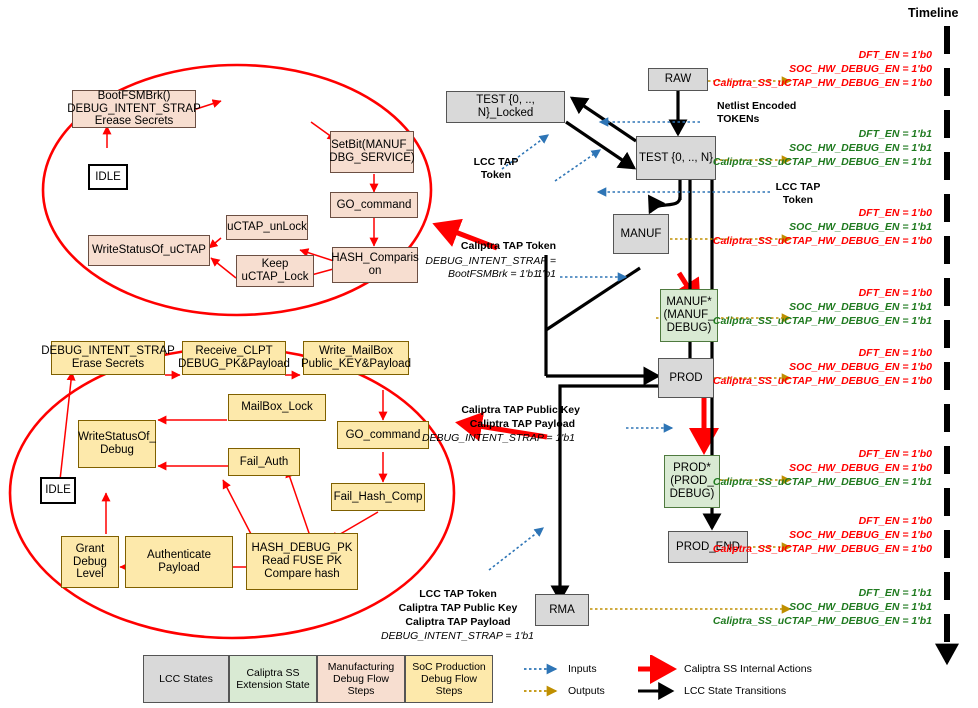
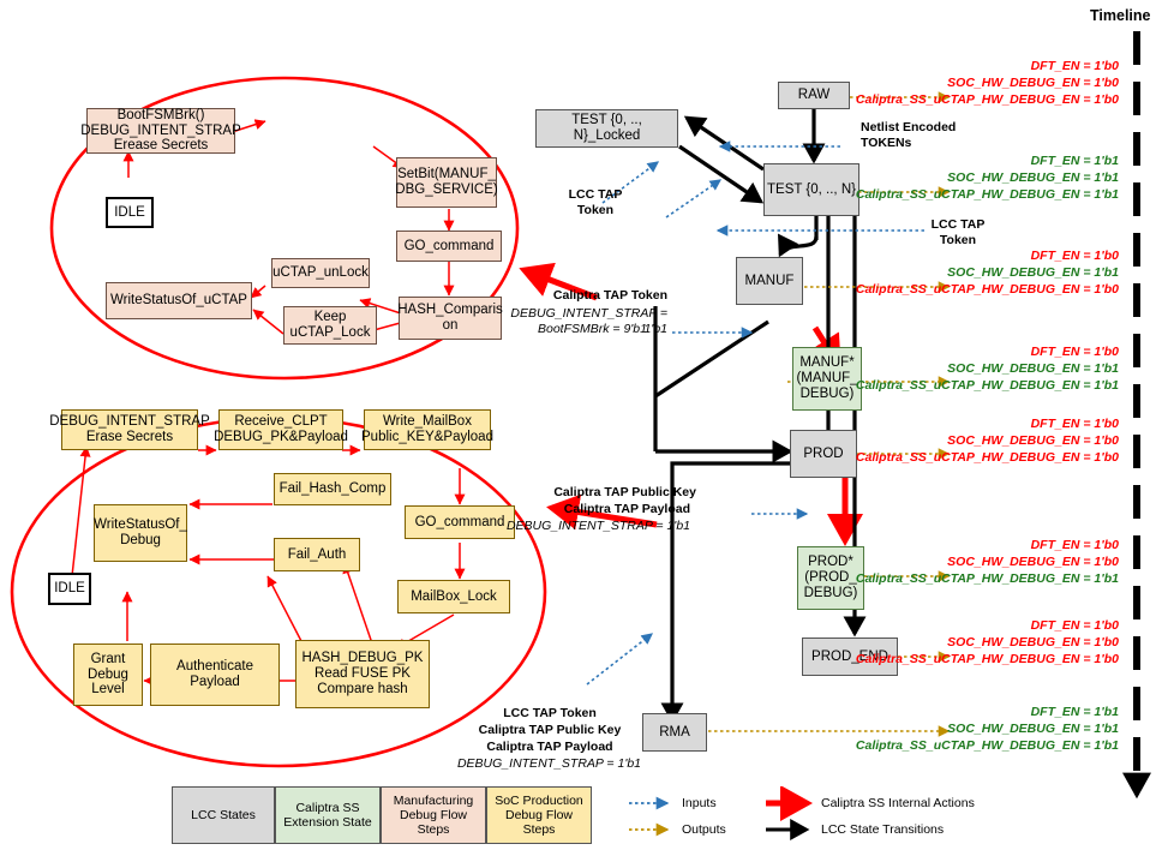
  BootFSMBrk()
  DEBUG_INTENT_STRAP
  Erease Secrets
  IDLE
  SetBit(MANUF_
  DBG_SERVICE)
  GO_command
  HASH_Comparis
  on
  Keep
  uCTAP_Lock
  uCTAP_unLock
  WriteStatusOf_uCTAP
  DEBUG_INTENT_STRAP
  Erase Secrets
  Receive_CLPT
  DEBUG_PK&Payload
  Write_MailBox
  Public_KEY&Payload
- MailBox_Lock
+ Fail_Hash_Comp
  GO_command
  WriteStatusOf_
  Debug
  Fail_Auth
- Fail_Hash_Comp
+ MailBox_Lock
  IDLE
  Grant
  Debug
  Level
  Authenticate
  Payload
  HASH_DEBUG_PK
  Read FUSE PK
  Compare hash
  RAW
  TEST {0, .., N}_Locked
  TEST {0, .., N}
  MANUF
  MANUF*
  (MANUF_
  DEBUG)
  PROD
  PROD*
  (PROD_
  DEBUG)
  PROD_END
  RMA
  Netlist Encoded
  TOKENs
  LCC TAP
  Token
  LCC TAP
  Token
  Caliptra TAP Token
  DEBUG_INTENT_STRAP = 1'b1
- BootFSMBrk = 1'b1
+ BootFSMBrk = 9'b1
  Caliptra TAP Public Key
  Caliptra TAP Payload
  DEBUG_INTENT_STRAP = 1'b1
  LCC TAP Token
  Caliptra TAP Public Key
  Caliptra TAP Payload
  DEBUG_INTENT_STRAP = 1'b1
  DFT_EN = 1'b0
  SOC_HW_DEBUG_EN = 1'b0
  Caliptra_SS_uCTAP_HW_DEBUG_EN = 1'b0
  DFT_EN = 1'b1
  SOC_HW_DEBUG_EN = 1'b1
  Caliptra_SS_uCTAP_HW_DEBUG_EN = 1'b1
  DFT_EN = 1'b0
  SOC_HW_DEBUG_EN = 1'b1
  Caliptra_SS_uCTAP_HW_DEBUG_EN = 1'b0
  DFT_EN = 1'b0
  SOC_HW_DEBUG_EN = 1'b1
  Caliptra_SS_uCTAP_HW_DEBUG_EN = 1'b1
  DFT_EN = 1'b0
  SOC_HW_DEBUG_EN = 1'b0
  Caliptra_SS_uCTAP_HW_DEBUG_EN = 1'b0
  DFT_EN = 1'b0
  SOC_HW_DEBUG_EN = 1'b0
  Caliptra_SS_uCTAP_HW_DEBUG_EN = 1'b1
  DFT_EN = 1'b0
  SOC_HW_DEBUG_EN = 1'b0
  Caliptra_SS_uCTAP_HW_DEBUG_EN = 1'b0
  DFT_EN = 1'b1
  SOC_HW_DEBUG_EN = 1'b1
  Caliptra_SS_uCTAP_HW_DEBUG_EN = 1'b1
  Timeline
  LCC States
  Caliptra SS
  Extension State
  Manufacturing
  Debug Flow Steps
  SoC Production
  Debug Flow Steps
  Inputs
  Outputs
  Caliptra SS Internal Actions
  LCC State Transitions
